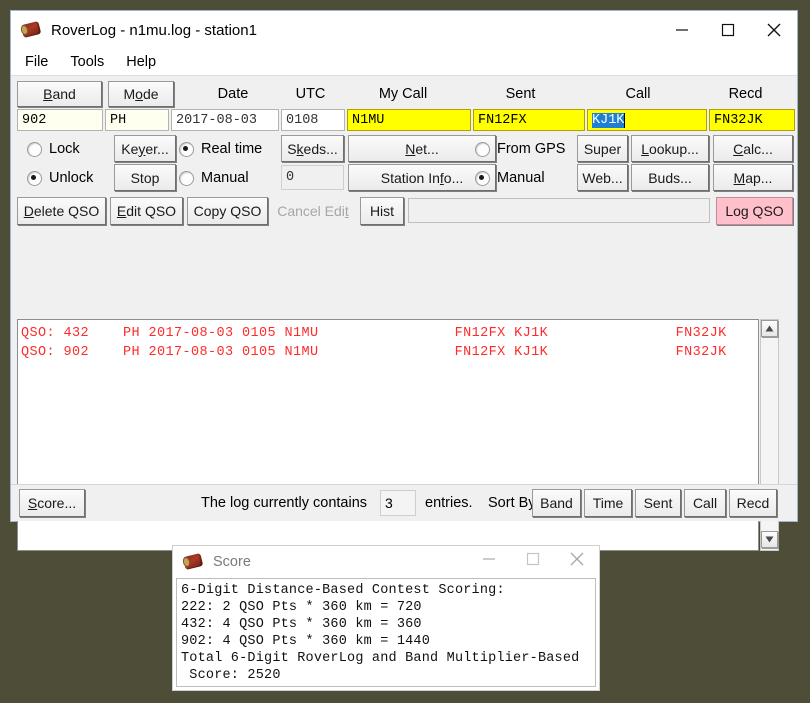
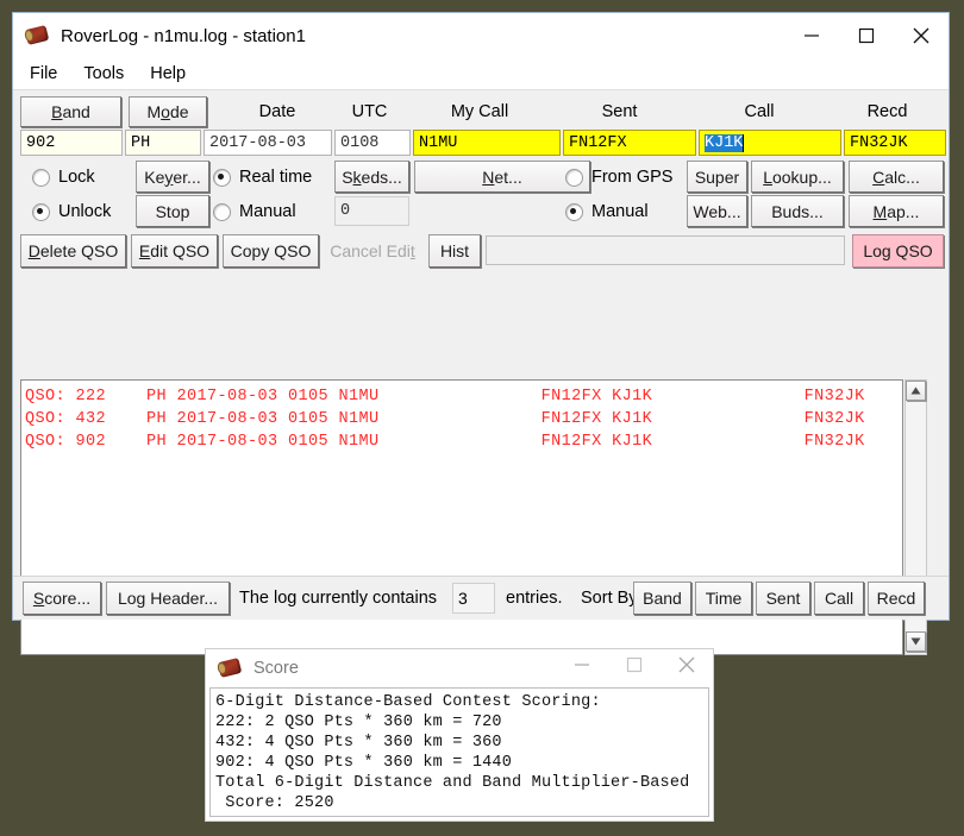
  RoverLog - n1mu.log - station1
  File
  Tools
  Help
  Band
  Mode
  Date
  UTC
  My Call
  Sent
  Call
  Recd
  902
  PH
  2017-08-03
  0108
  N1MU
  FN12FX
  KJ1K
  FN32JK
  Lock
  Keyer...
  Real time
  Skeds...
  Net...
  From GPS
  Super
  Lookup...
  Calc...
  Unlock
  Stop
  Manual
  0
- Station Info...
  Manual
  Web...
  Buds...
  Map...
  Delete QSO
  Edit QSO
  Copy QSO
  Cancel Edit
  Hist
  Log QSO
+ QSO: 222 PH 2017-08-03 0105 N1MU FN12FX KJ1K FN32JK
  QSO: 432 PH 2017-08-03 0105 N1MU FN12FX KJ1K FN32JK
  QSO: 902 PH 2017-08-03 0105 N1MU FN12FX KJ1K FN32JK
  Score...
+ Log Header...
  The log currently contains
  3
  entries.
  Sort B
  Band
  Time
  Sent
  Call
  Recd
  Score
  6-Digit Distance-Based Contest Scoring:
  222: 2 QSO Pts * 360 km = 720
  432: 4 QSO Pts * 360 km = 360
  902: 4 QSO Pts * 360 km = 1440
- Total 6-Digit RoverLog and Band Multiplier-Based
+ Total 6-Digit Distance and Band Multiplier-Based
  Score: 2520
